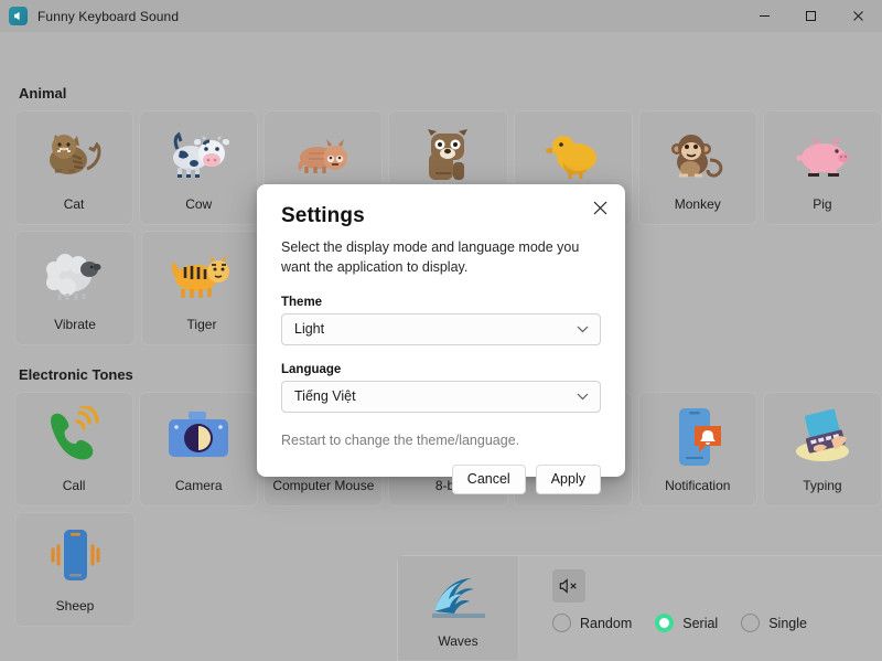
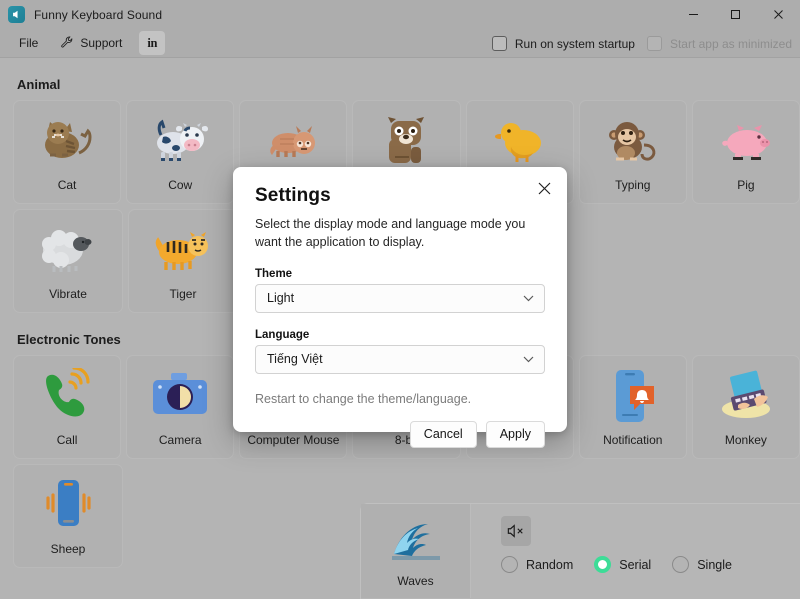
  Funny Keyboard Sound
+ File
+ Support
+ in
+ Run on system startup
+ Start app as minimized
  Animal
  Cat
  Cow
- Monkey
+ Typing
  Pig
  Vibrate
  Tiger
  Electronic Tones
  Call
  Camera
  Computer Mouse
  Notification
- Typing
+ Monkey
  Sheep
  Waves
  Random
  Serial
  Single
  Settings
  Select the display mode and language mode you want the application to display.
  Theme
  Light
  Language
  Tiếng Việt
  Restart to change the theme/language.
  Cancel
  Apply
